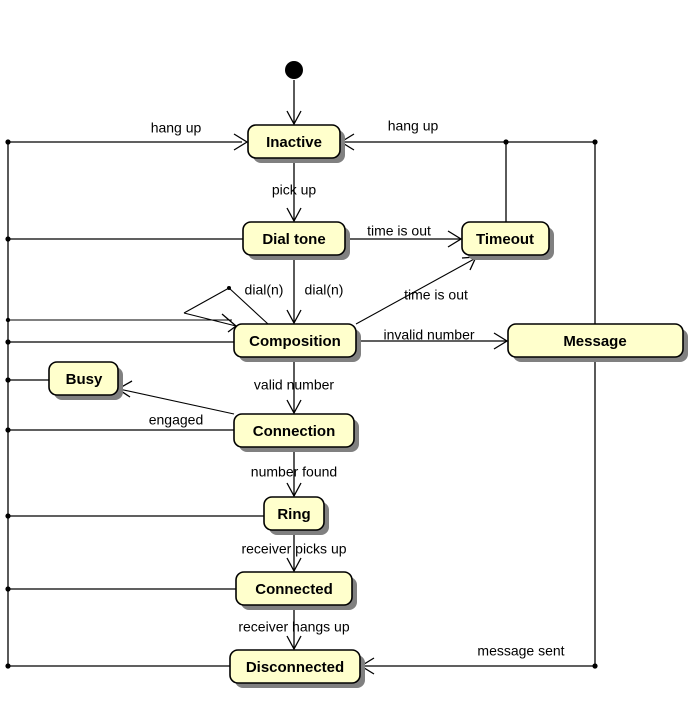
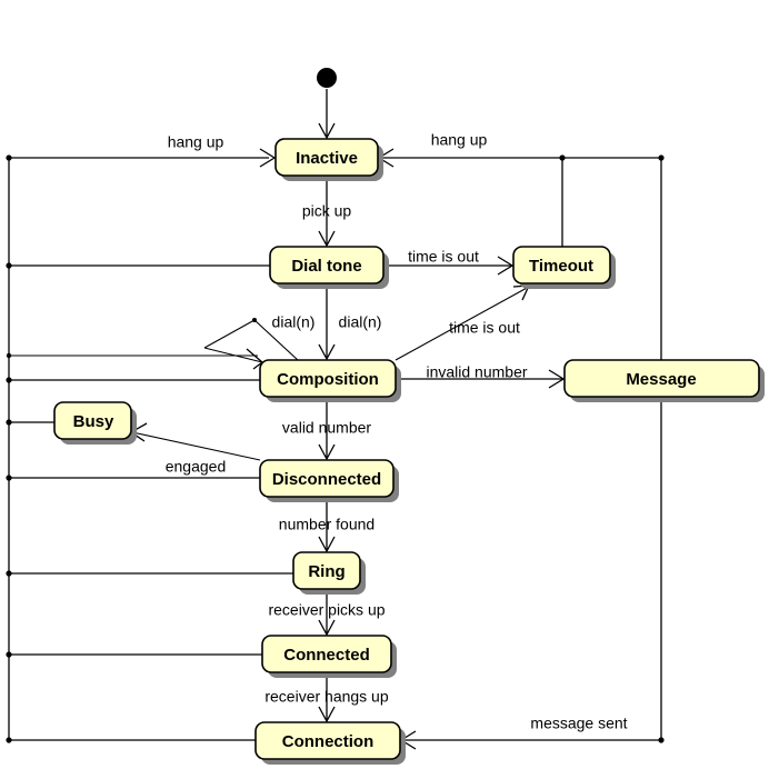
  Inactive
  Dial tone
  Timeout
  Composition
  Message
  Busy
- Connection
+ Disconnected
  Ring
  Connected
- Disconnected
+ Connection
  hang up
  hang up
  pick up
  time is out
  dial(n)
  dial(n)
  time is out
  invalid number
  valid number
  engaged
  number found
  receiver picks up
  receiver hangs up
  message sent
